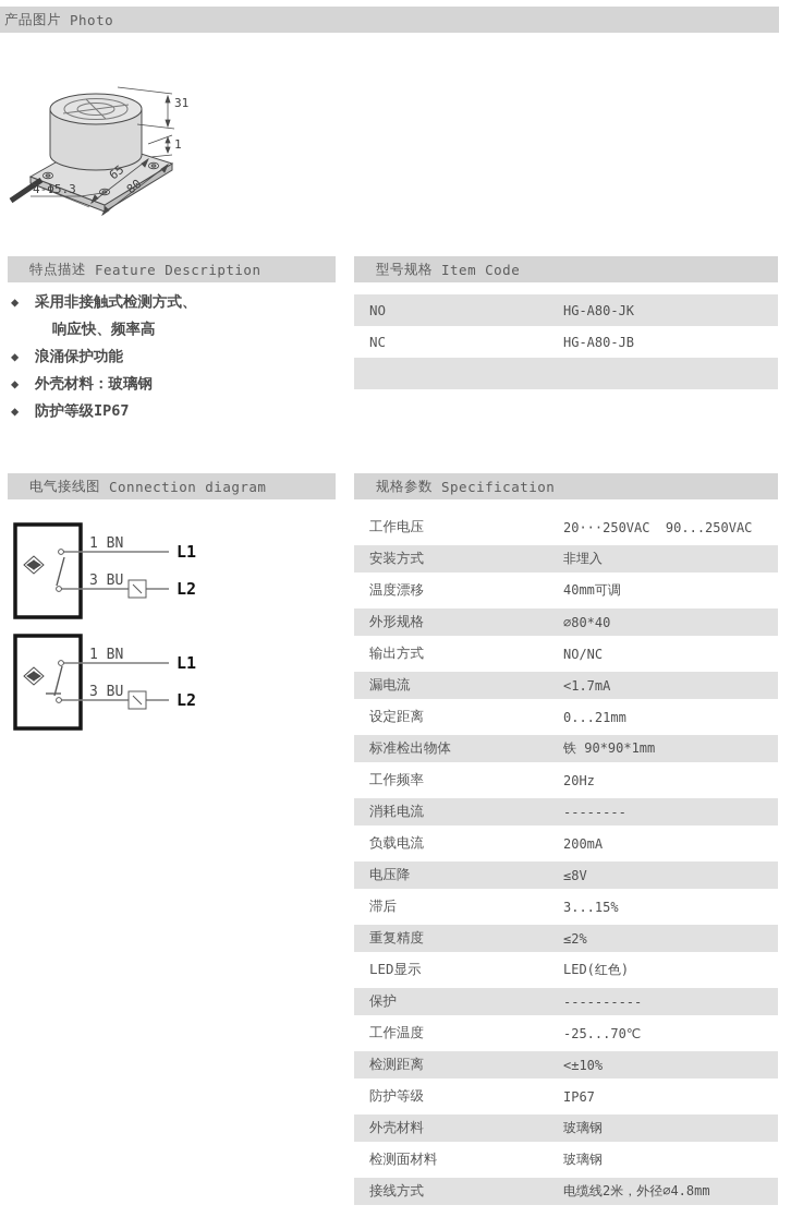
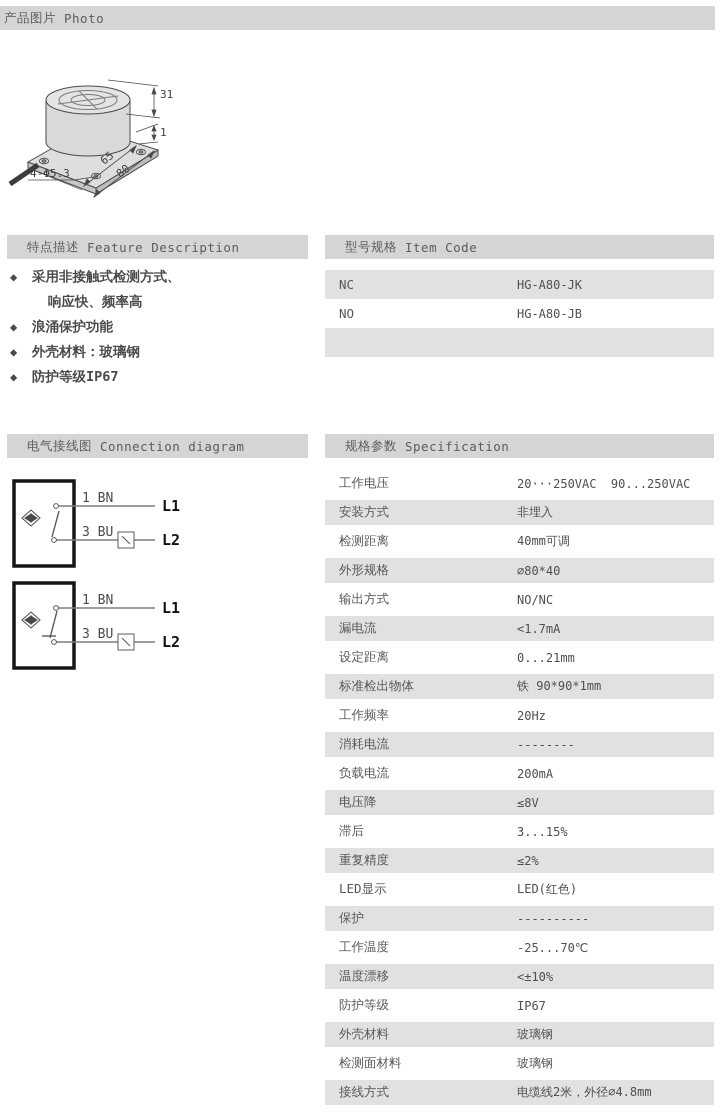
  产品图片
  Photo
  31
  1
  4-Φ5.3
  特点描述
  Feature Description
  ◆
  采用非接触式检测方式、
  响应快、频率高
  ◆
  浪涌保护功能
  ◆
  外壳材料：玻璃钢
  ◆
  防护等级IP67
  型号规格
  Item Code
- NO
+ NC
  HG-A80-JK
- NC
+ NO
  HG-A80-JB
  电气接线图
  Connection diagram
  1 BN
  3 BU
  L1
  L2
  1 BN
  3 BU
  L1
  L2
  规格参数
  Specification
  工作电压
  20···250VAC 90...250VAC
  安装方式
  非埋入
- 温度漂移
+ 检测距离
  40mm可调
  外形规格
  ∅80*40
  输出方式
  NO/NC
  漏电流
  <1.7mA
  设定距离
  0...21mm
  标准检出物体
  铁 90*90*1mm
  工作频率
  20Hz
  消耗电流
  --------
  负载电流
  200mA
  电压降
  ≤8V
  滞后
  3...15%
  重复精度
  ≤2%
  LED显示
  LED(红色)
  保护
  ----------
  工作温度
  -25...70℃
- 检测距离
+ 温度漂移
  <±10%
  防护等级
  IP67
  外壳材料
  玻璃钢
  检测面材料
  玻璃钢
  接线方式
  电缆线2米，外径∅4.8mm
